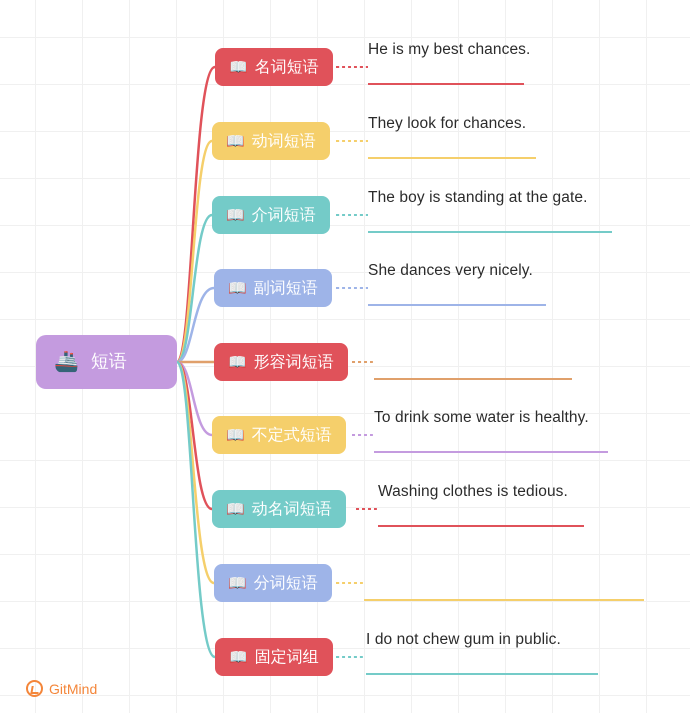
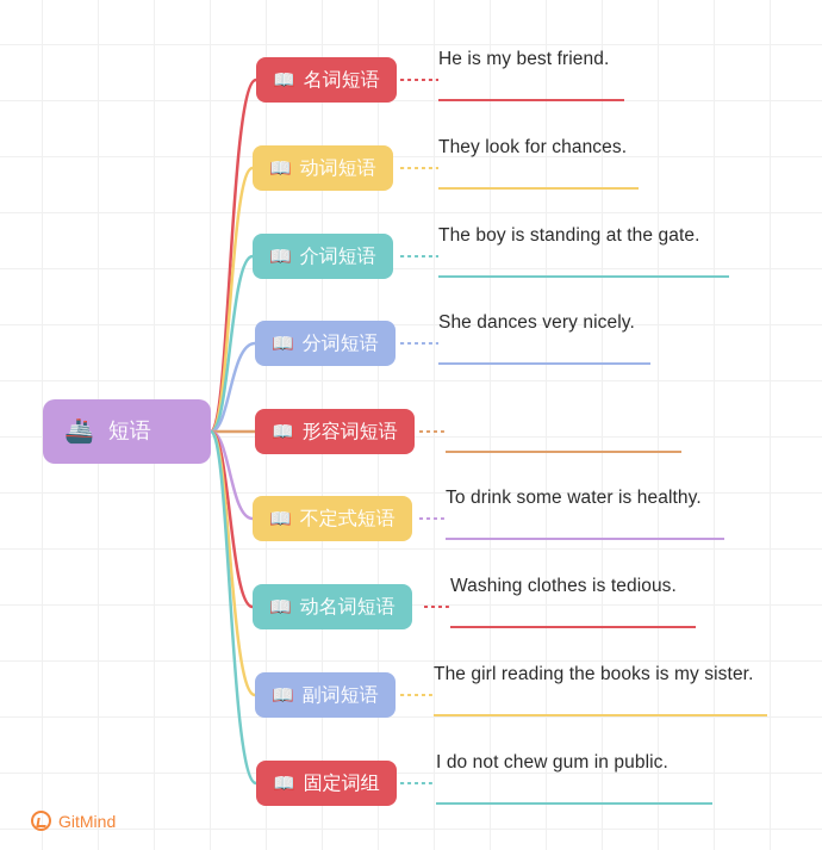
  🚢
  短语
  📖
  名词短语
- He is my best chances.
+ He is my best friend.
  📖
  动词短语
  They look for chances.
  📖
  介词短语
  The boy is standing at the gate.
  📖
- 副词短语
+ 分词短语
  She dances very nicely.
  📖
  形容词短语
  📖
  不定式短语
  To drink some water is healthy.
  📖
  动名词短语
  Washing clothes is tedious.
  📖
- 分词短语
+ 副词短语
+ The girl reading the books is my sister.
  📖
  固定词组
  I do not chew gum in public.
  GitMind
